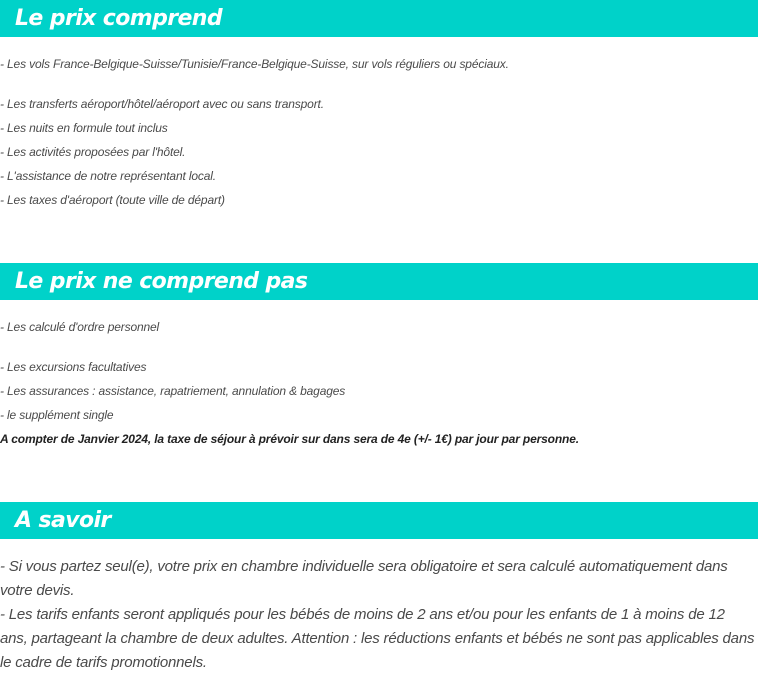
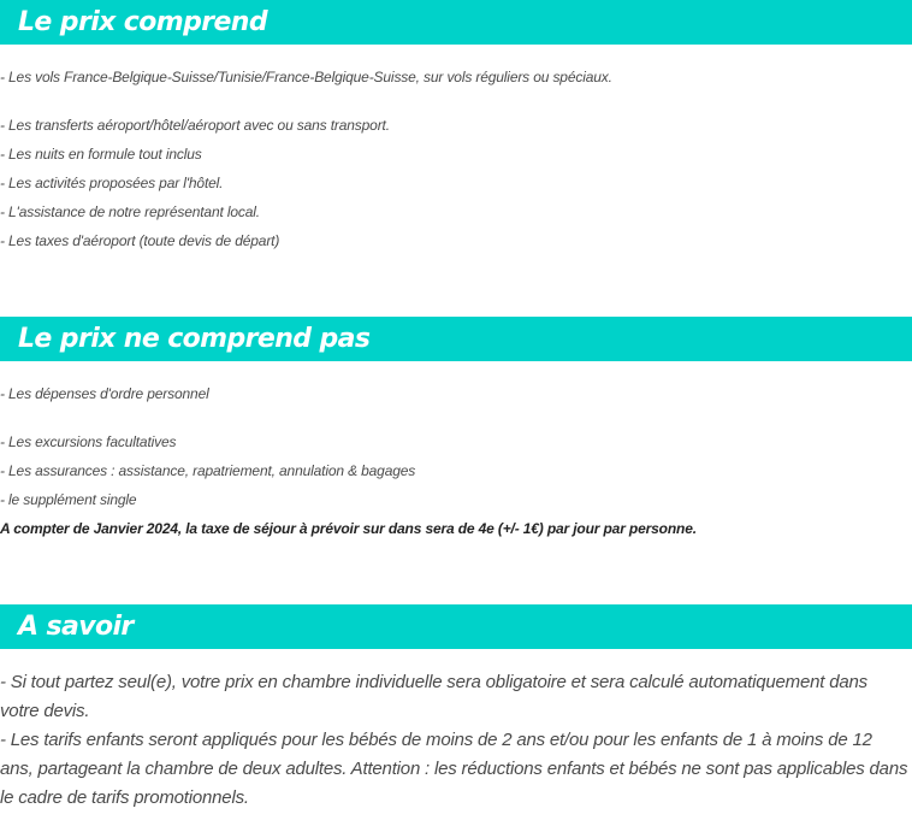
  Le prix comprend
  - Les vols France-Belgique-Suisse/Tunisie/France-Belgique-Suisse, sur vols réguliers ou spéciaux.
  - Les transferts aéroport/hôtel/aéroport avec ou sans transport.
  - Les nuits en formule tout inclus
  - Les activités proposées par l'hôtel.
  - L'assistance de notre représentant local.
- - Les taxes d'aéroport (toute ville de départ)
+ - Les taxes d'aéroport (toute devis de départ)
  Le prix ne comprend pas
- - Les calculé d'ordre personnel
+ - Les dépenses d'ordre personnel
  - Les excursions facultatives
  - Les assurances : assistance, rapatriement, annulation & bagages
  - le supplément single
  A compter de Janvier 2024, la taxe de séjour à prévoir sur dans sera de 4e (+/- 1€) par jour par personne.
  A savoir
- - Si vous partez seul(e), votre prix en chambre individuelle sera obligatoire et sera calculé automatiquement dans votre devis.
+ - Si tout partez seul(e), votre prix en chambre individuelle sera obligatoire et sera calculé automatiquement dans votre devis.
  - Les tarifs enfants seront appliqués pour les bébés de moins de 2 ans et/ou pour les enfants de 1 à moins de 12 ans, partageant la chambre de deux adultes. Attention : les réductions enfants et bébés ne sont pas applicables dans le cadre de tarifs promotionnels.
